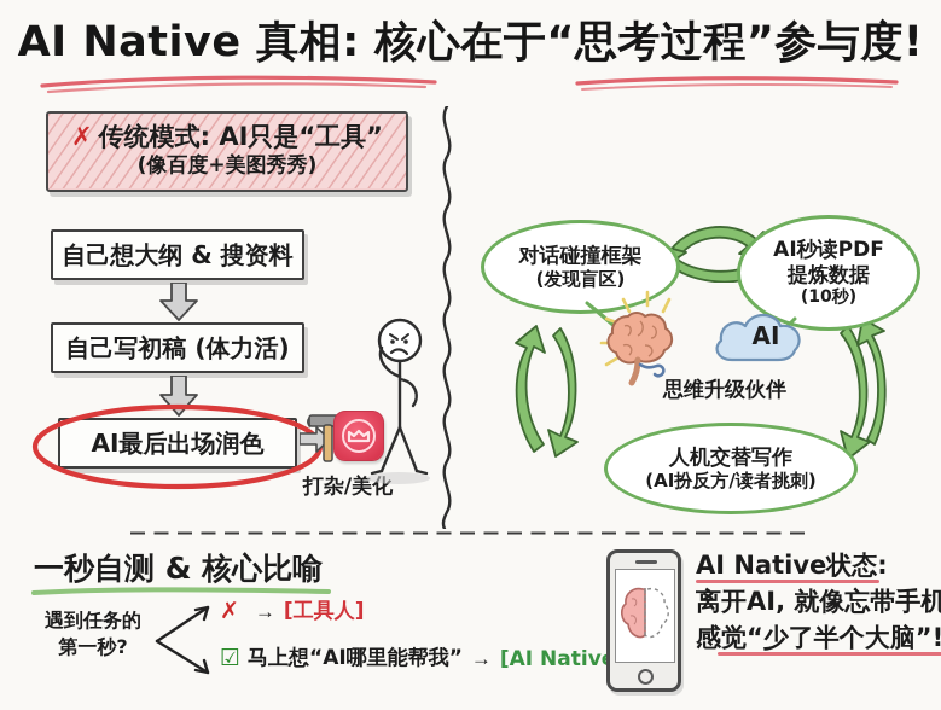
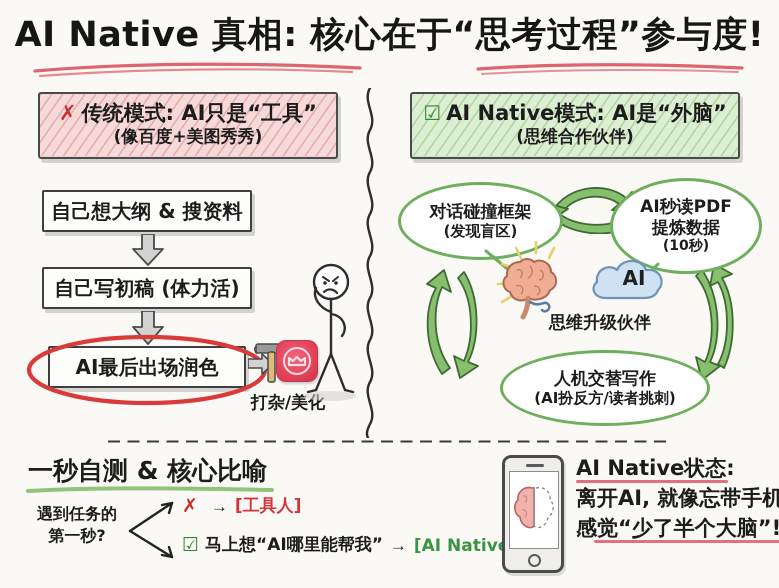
  AI Native 真相: 核心在于“思考过程”参与度!
  ✗ 传统模式: AI只是“工具”
  (像百度+美图秀秀)
  自己想大纲 & 搜资料
  自己写初稿 (体力活)
  AI最后出场润色
  打杂/美化
+ ☑ AI Native模式: AI是“外脑”
+ (思维合作伙伴)
  对话碰撞框架
  (发现盲区)
  AI秒读PDF
  提炼数据
  (10秒)
  人机交替写作
  (AI扮反方/读者挑刺)
  AI
  思维升级伙伴
  一秒自测 & 核心比喻
  遇到任务的
  第一秒?
  ✗
  →
  [工具人]
  ☑
  马上想“AI哪里能帮我”
  →
  [AI Nativ
  AI Native状态:
  离开AI, 就像忘带手机
  感觉“少了半个大脑”!
